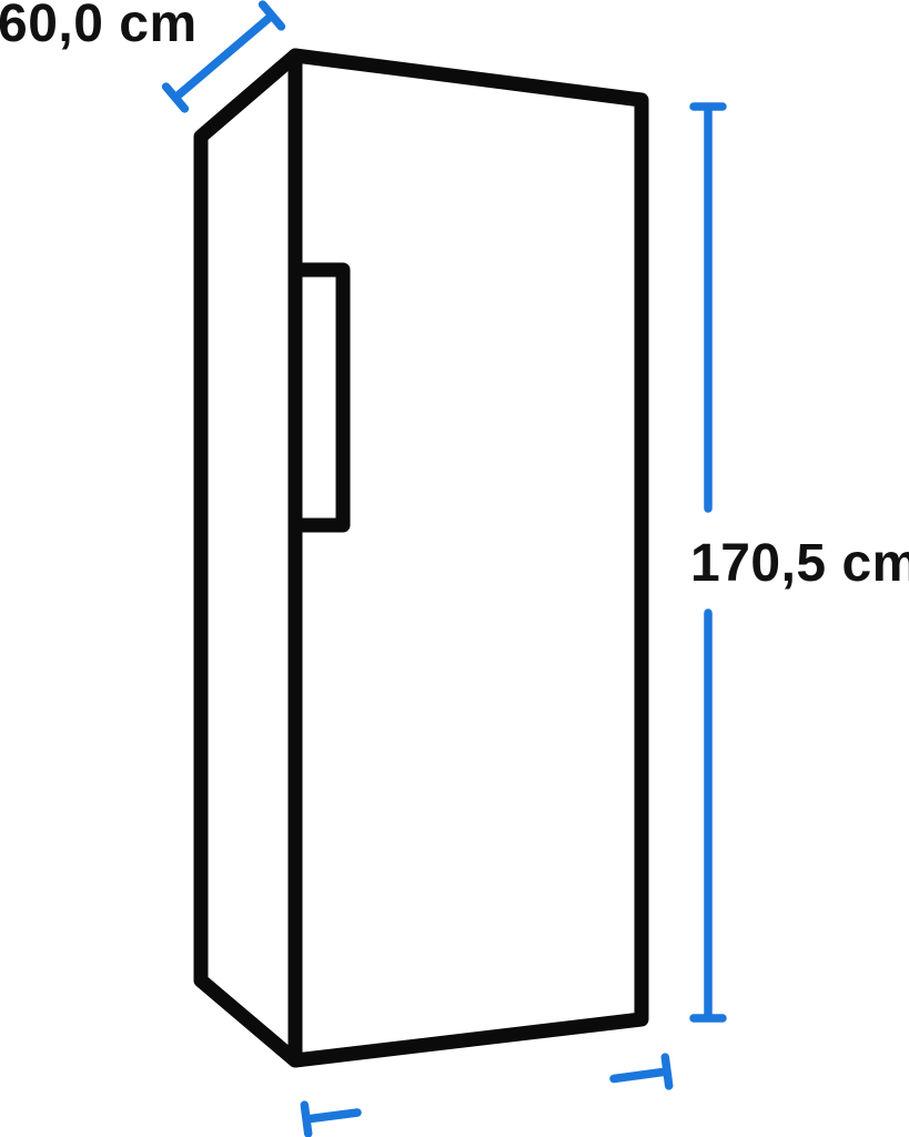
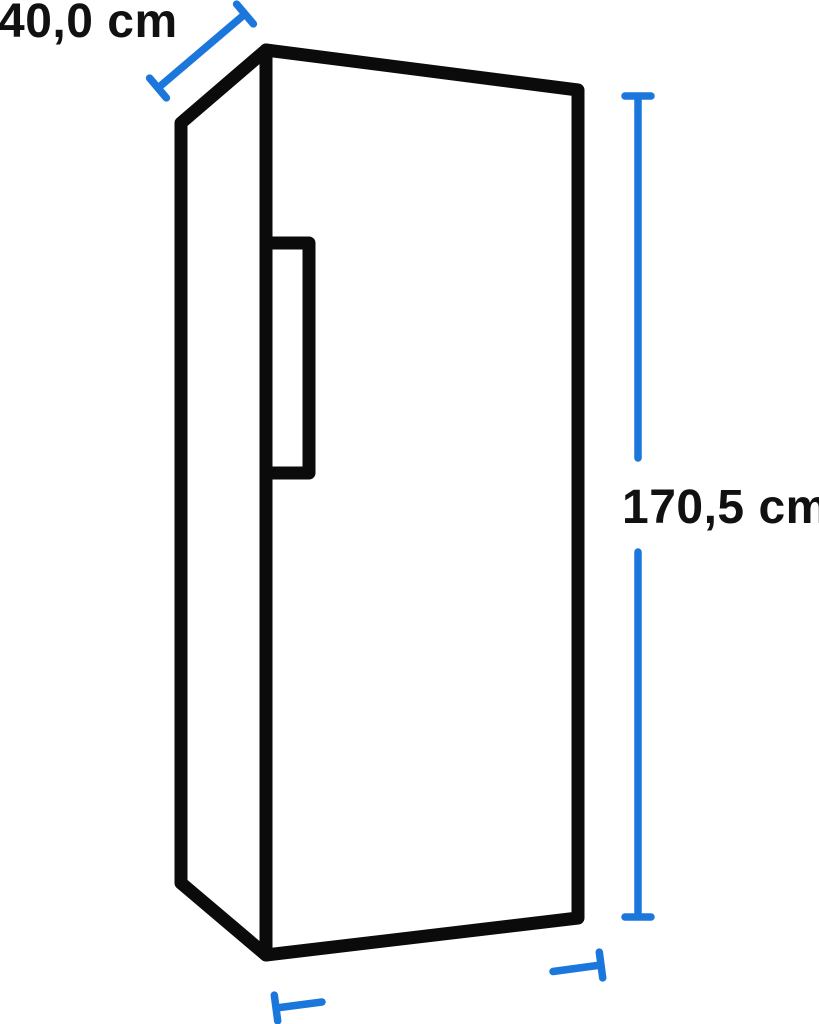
- 60,0 cm
+ 40,0 cm
  170,5 cm
